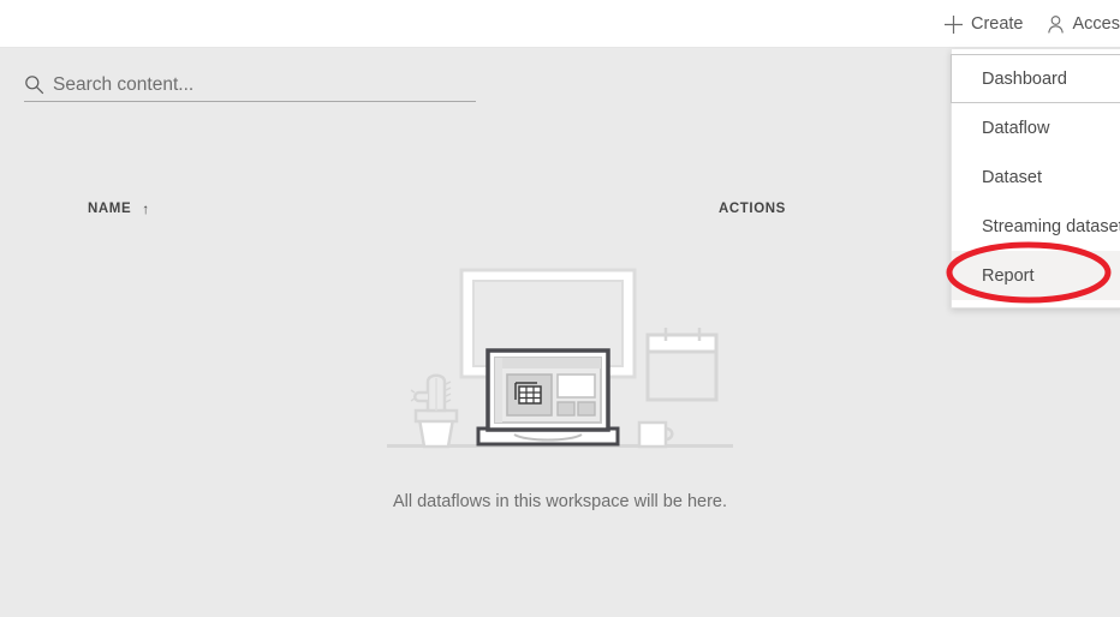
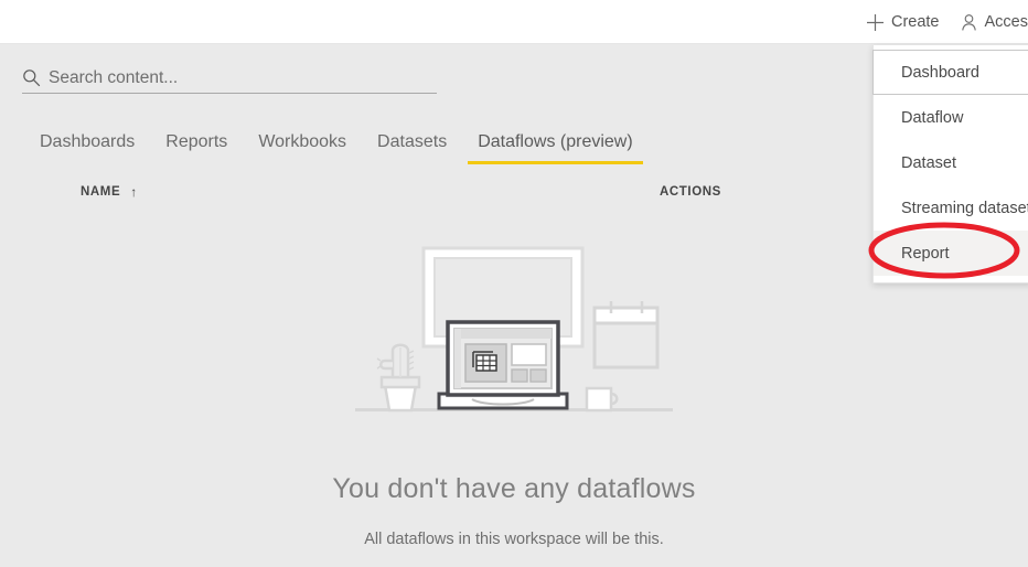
  Create
  Acces
  Search content...
+ Dashboards
+ Reports
+ Workbooks
+ Datasets
+ Dataflows (preview)
  NAME
  ↑
  ACTIONS
+ You don't have any dataflows
- All dataflows in this workspace will be here.
+ All dataflows in this workspace will be this.
  Dashboard
  Dataflow
  Dataset
  Streaming datase
  Report
